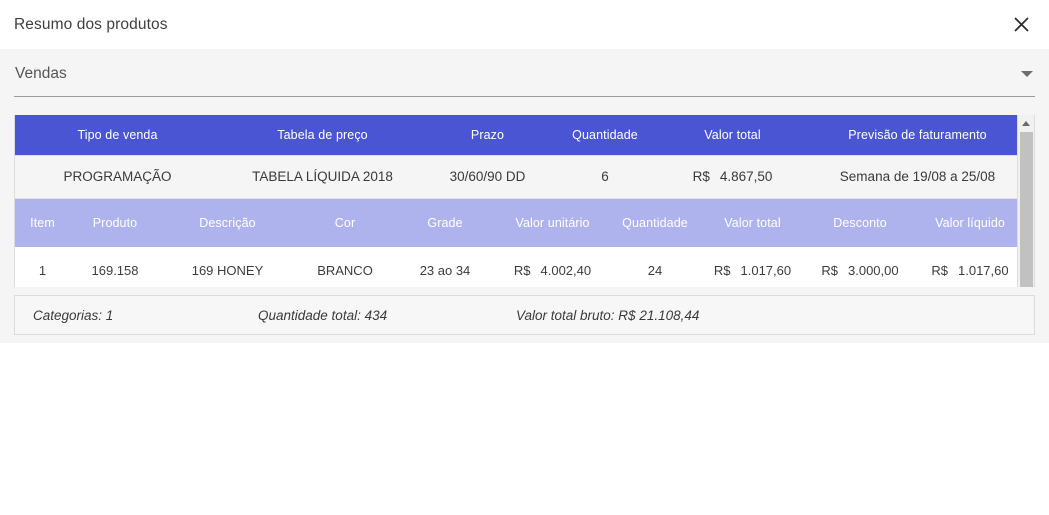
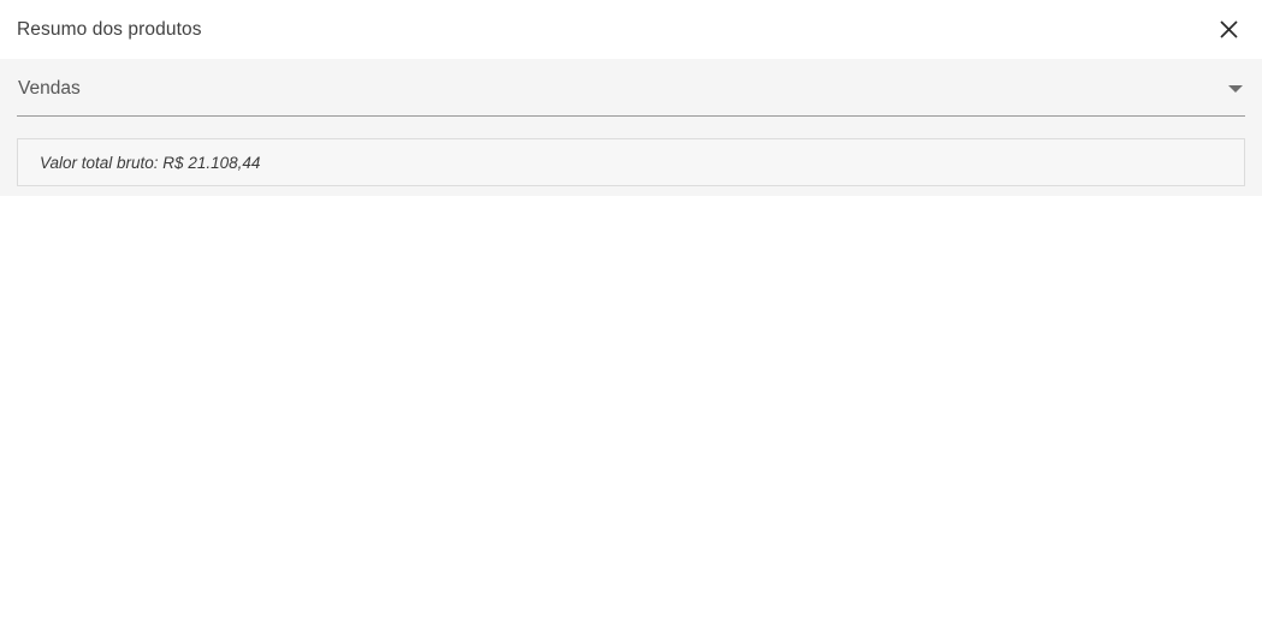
  Resumo dos produtos
  Vendas
- Tipo de venda	Tabela de preço	Prazo	Quantidade	Valor total	Previsão de faturamento
- PROGRAMAÇÃO	TABELA LÍQUIDA 2018	30/60/90 DD	6	R$ 4.867,50	Semana de 19/08 a 25/08
- Item	Produto	Descrição	Cor	Grade	Valor unitário	Quantidade	Valor total	Desconto	Valor líquido
- 1	169.158	169 HONEY	BRANCO	23 ao 34	R$ 4.002,40	24	R$ 1.017,60	R$ 3.000,00	R$ 1.017,60
- Categorias: 1
- Quantidade total: 434
  Valor total bruto: R$ 21.108,44
